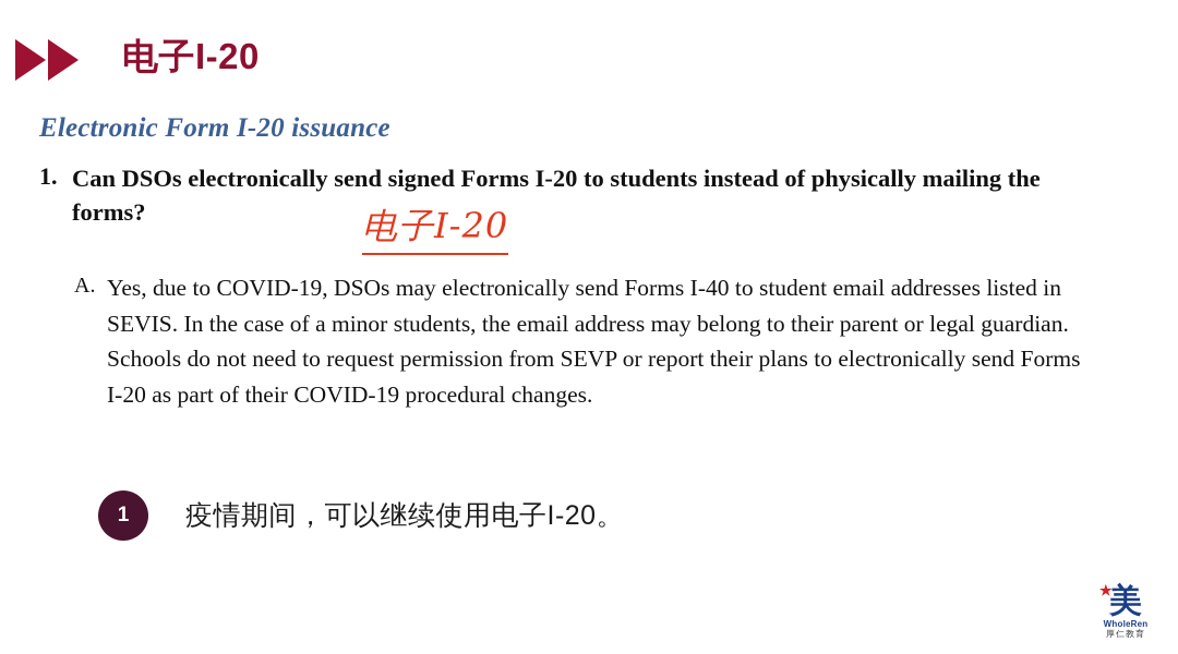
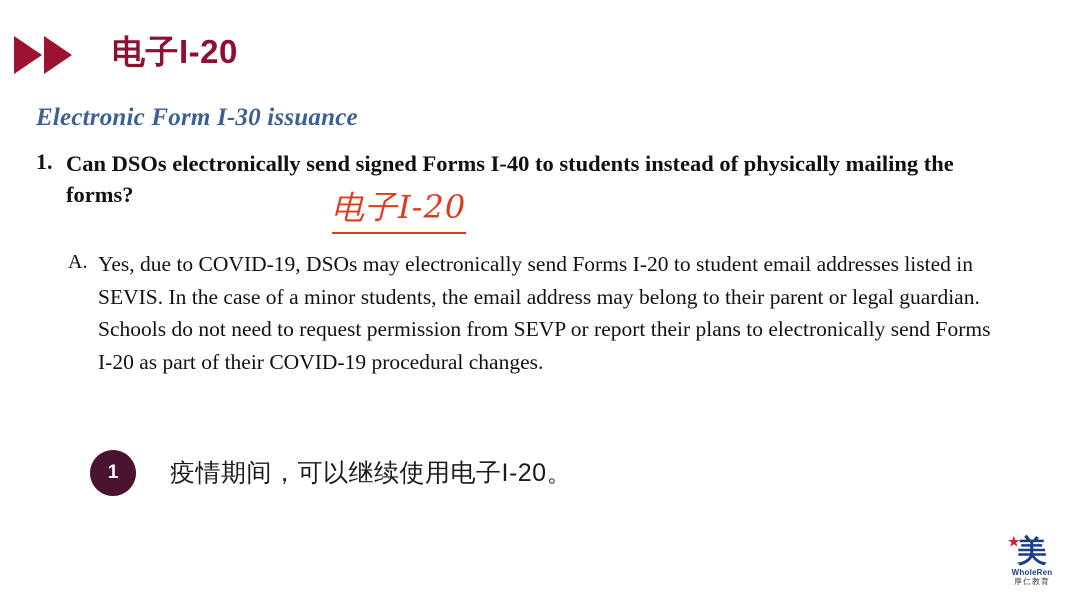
  电子I-20
- Electronic Form I-20 issuance
+ Electronic Form I-30 issuance
  1.
- Can DSOs electronically send signed Forms I-20 to students instead of physically mailing the forms?
+ Can DSOs electronically send signed Forms I-40 to students instead of physically mailing the forms?
  电子I-20
  A.
- Yes, due to COVID-19, DSOs may electronically send Forms I-40 to student email addresses listed in SEVIS. In the case of a minor students, the email address may belong to their parent or legal guardian. Schools do not need to request permission from SEVP or report their plans to electronically send Forms I-20 as part of their COVID-19 procedural changes.
+ Yes, due to COVID-19, DSOs may electronically send Forms I-20 to student email addresses listed in SEVIS. In the case of a minor students, the email address may belong to their parent or legal guardian. Schools do not need to request permission from SEVP or report their plans to electronically send Forms I-20 as part of their COVID-19 procedural changes.
  1
  疫情期间，可以继续使用电子I-20。
  ★
  美
  WholeRen
  厚仁教育
